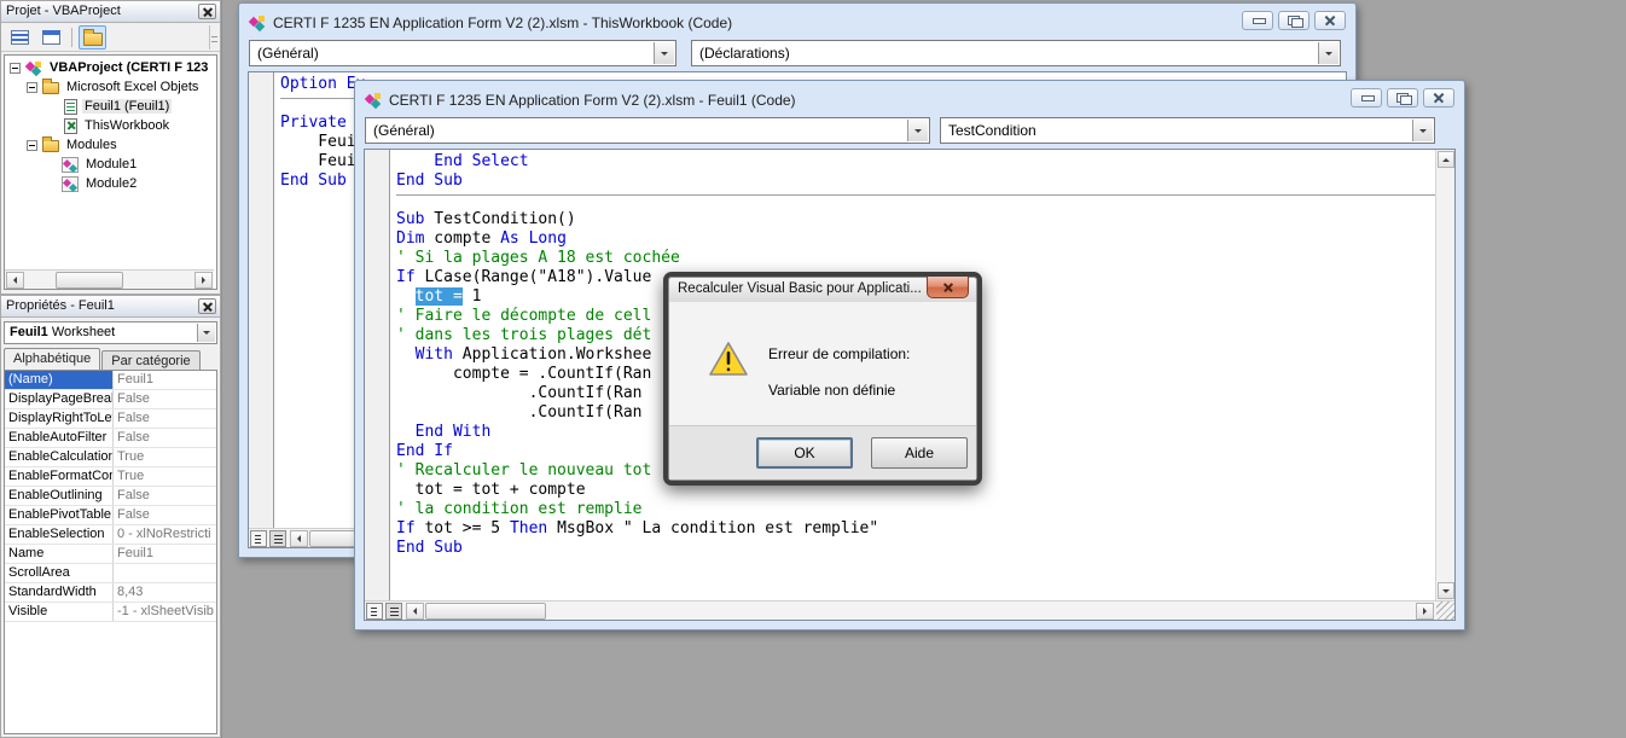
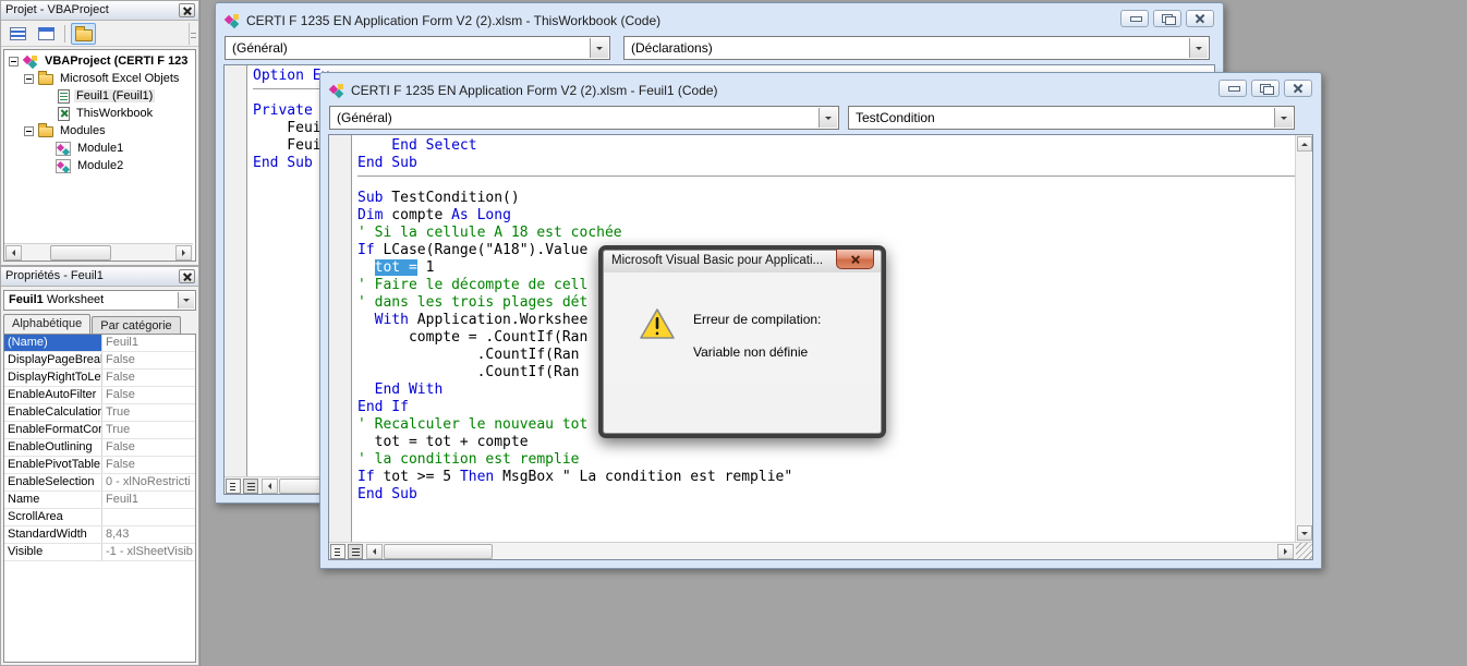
  Projet - VBAProject
  VBAProject (CERTI F 123
  Microsoft Excel Objets
  Feuil1 (Feuil1)
  ThisWorkbook
  Modules
  Module1
  Module2
  Propriétés - Feuil1
  Feuil1 Worksheet
  Alphabétique
  Par catégorie
  (Name)
  Feuil1
  DisplayPageBrea
  False
  DisplayRightToLe
  False
  EnableAutoFilter
  False
  EnableCalculation
  True
  EnableFormatCon
  True
  EnableOutlining
  False
  EnablePivotTable
  False
  EnableSelection
  0 - xlNoRestricti
  Name
  Feuil1
  ScrollArea
  StandardWidth
  8,43
  Visible
  -1 - xlSheetVisib
  CERTI F 1235 EN Application Form V2 (2).xlsm - ThisWorkbook (Code)
  (Général)
  (Déclarations)
  Option E
  Private
  Feui
  Feui
  End Sub
  CERTI F 1235 EN Application Form V2 (2).xlsm - Feuil1 (Code)
  (Général)
  TestCondition
  End Select
  End Sub
  Sub TestCondition()
  Dim compte As Long
- ' Si la plages A 18 est cochée
+ ' Si la cellule A 18 est cochée
  If LCase(Range("A18").Value
  tot = 1
  ' Faire le décompte de cell
  ' dans les trois plages dét
  With Application.Workshee
  compte = .CountIf(Ran
  .CountIf(Ran
  .CountIf(Ran
  End With
  End If
  ' Recalculer le nouveau tot
  tot = tot + compte
  ' la condition est remplie
  If tot >= 5 Then MsgBox " La condition est remplie"
  End Sub
- Recalculer Visual Basic pour Applicati...
+ Microsoft Visual Basic pour Applicati...
  Erreur de compilation:
  Variable non définie
- OK
- Aide
